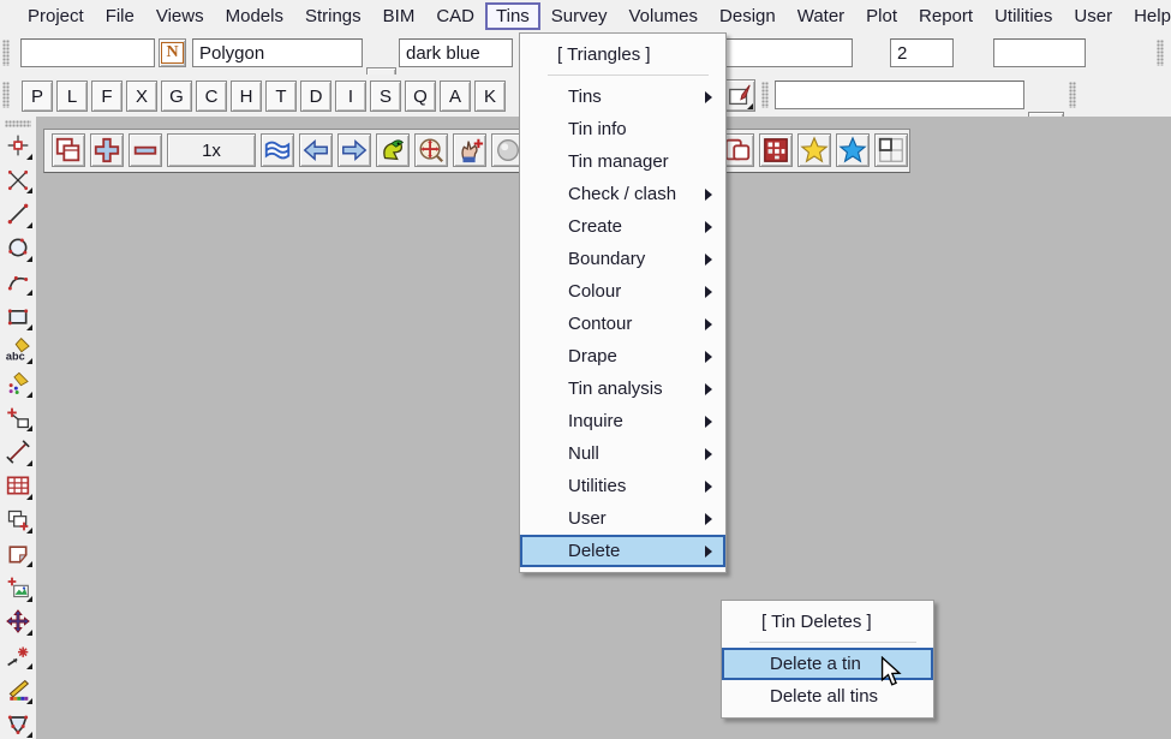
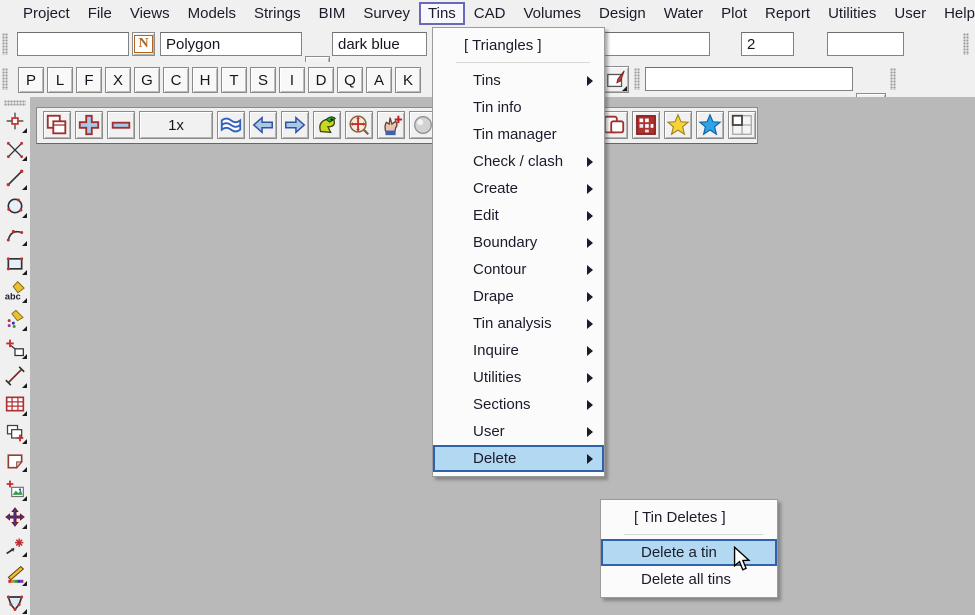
  Project
  File
  Views
  Models
  Strings
  BIM
- CAD
+ Survey
  Tins
- Survey
+ CAD
  Volumes
  Design
  Water
  Plot
  Report
  Utilities
  User
  Help
  N
  Polygon
  dark blue
  2
  P
  L
  F
  X
  G
  C
  H
  T
- D
+ S
  I
- S
+ D
  Q
  A
  K
  abc
  1x
  [ Triangles ]
  Tins
  Tin info
  Tin manager
  Check / clash
  Create
+ Edit
  Boundary
- Colour
  Contour
  Drape
  Tin analysis
  Inquire
- Null
  Utilities
+ Sections
  User
  Delete
  [ Tin Deletes ]
  Delete a tin
  Delete all tins
